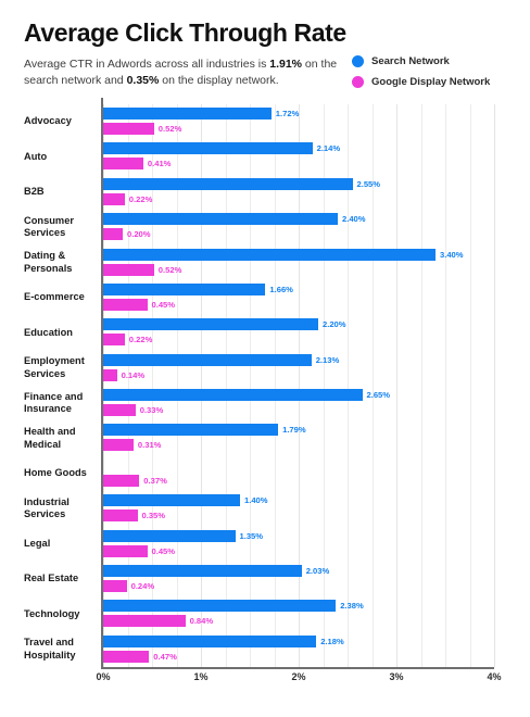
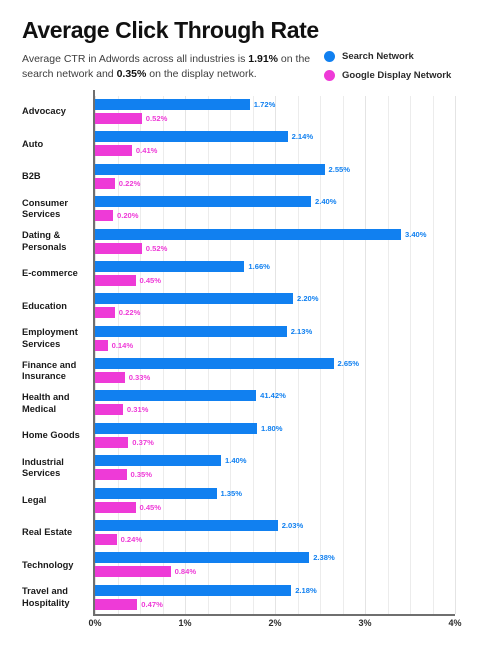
  Average Click Through Rate
  Average CTR in Adwords across all industries is 1.91% on the search network and 0.35% on the display network.
  Search Network
  Google Display Network
  Advocacy
  Auto
  B2B
  Consumer
  Services
  Dating &
  Personals
  E-commerce
  Education
  Employment
  Services
  Finance and
  Insurance
  Health and
  Medical
  Home Goods
  Industrial
  Services
  Legal
  Real Estate
  Technology
  Travel and
  Hospitality
  1.72%
  0.52%
  2.14%
  0.41%
  2.55%
  0.22%
  2.40%
  0.20%
  3.40%
  0.52%
  1.66%
  0.45%
  2.20%
  0.22%
  2.13%
  0.14%
  2.65%
  0.33%
- 1.79%
+ 41.42%
  0.31%
+ 1.80%
  0.37%
  1.40%
  0.35%
  1.35%
  0.45%
  2.03%
  0.24%
  2.38%
  0.84%
  2.18%
  0.47%
  0%
  1%
  2%
  3%
  4%
